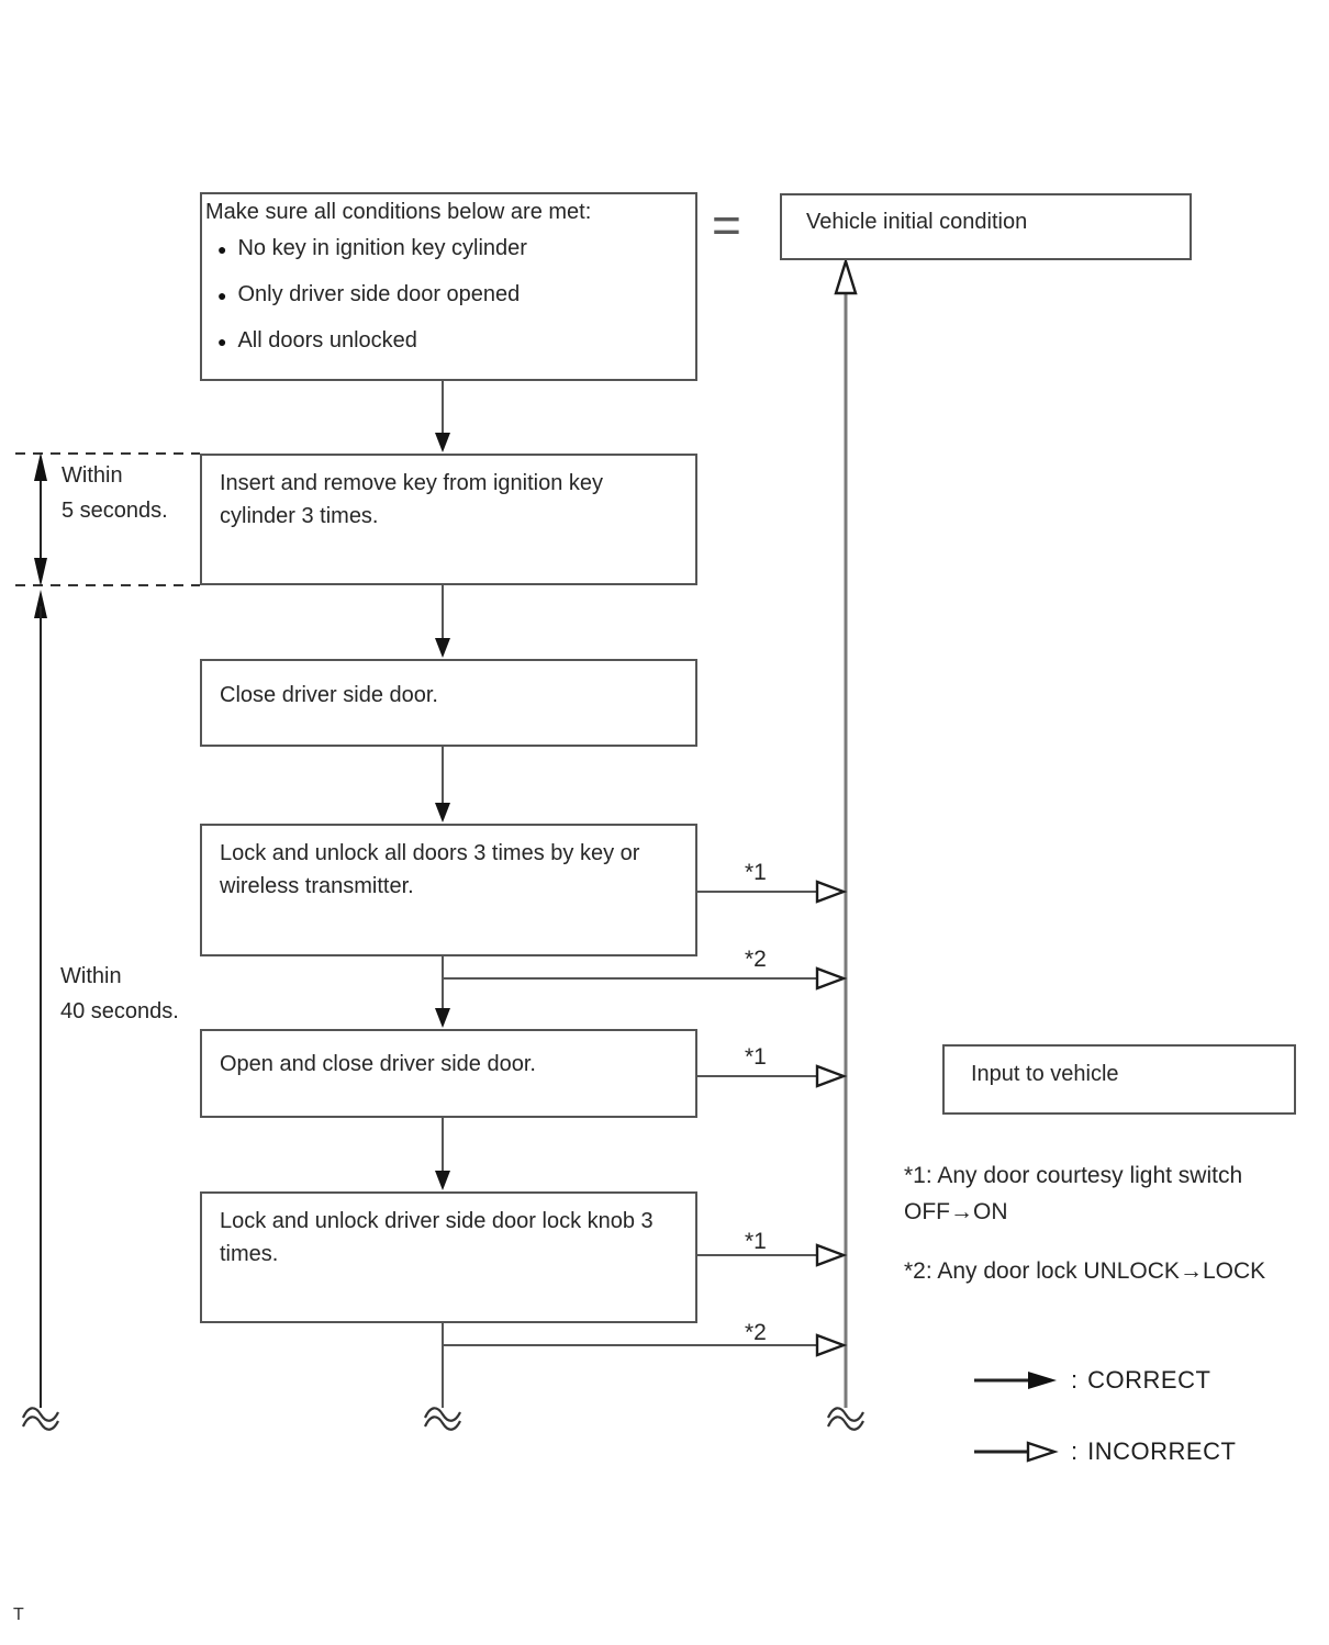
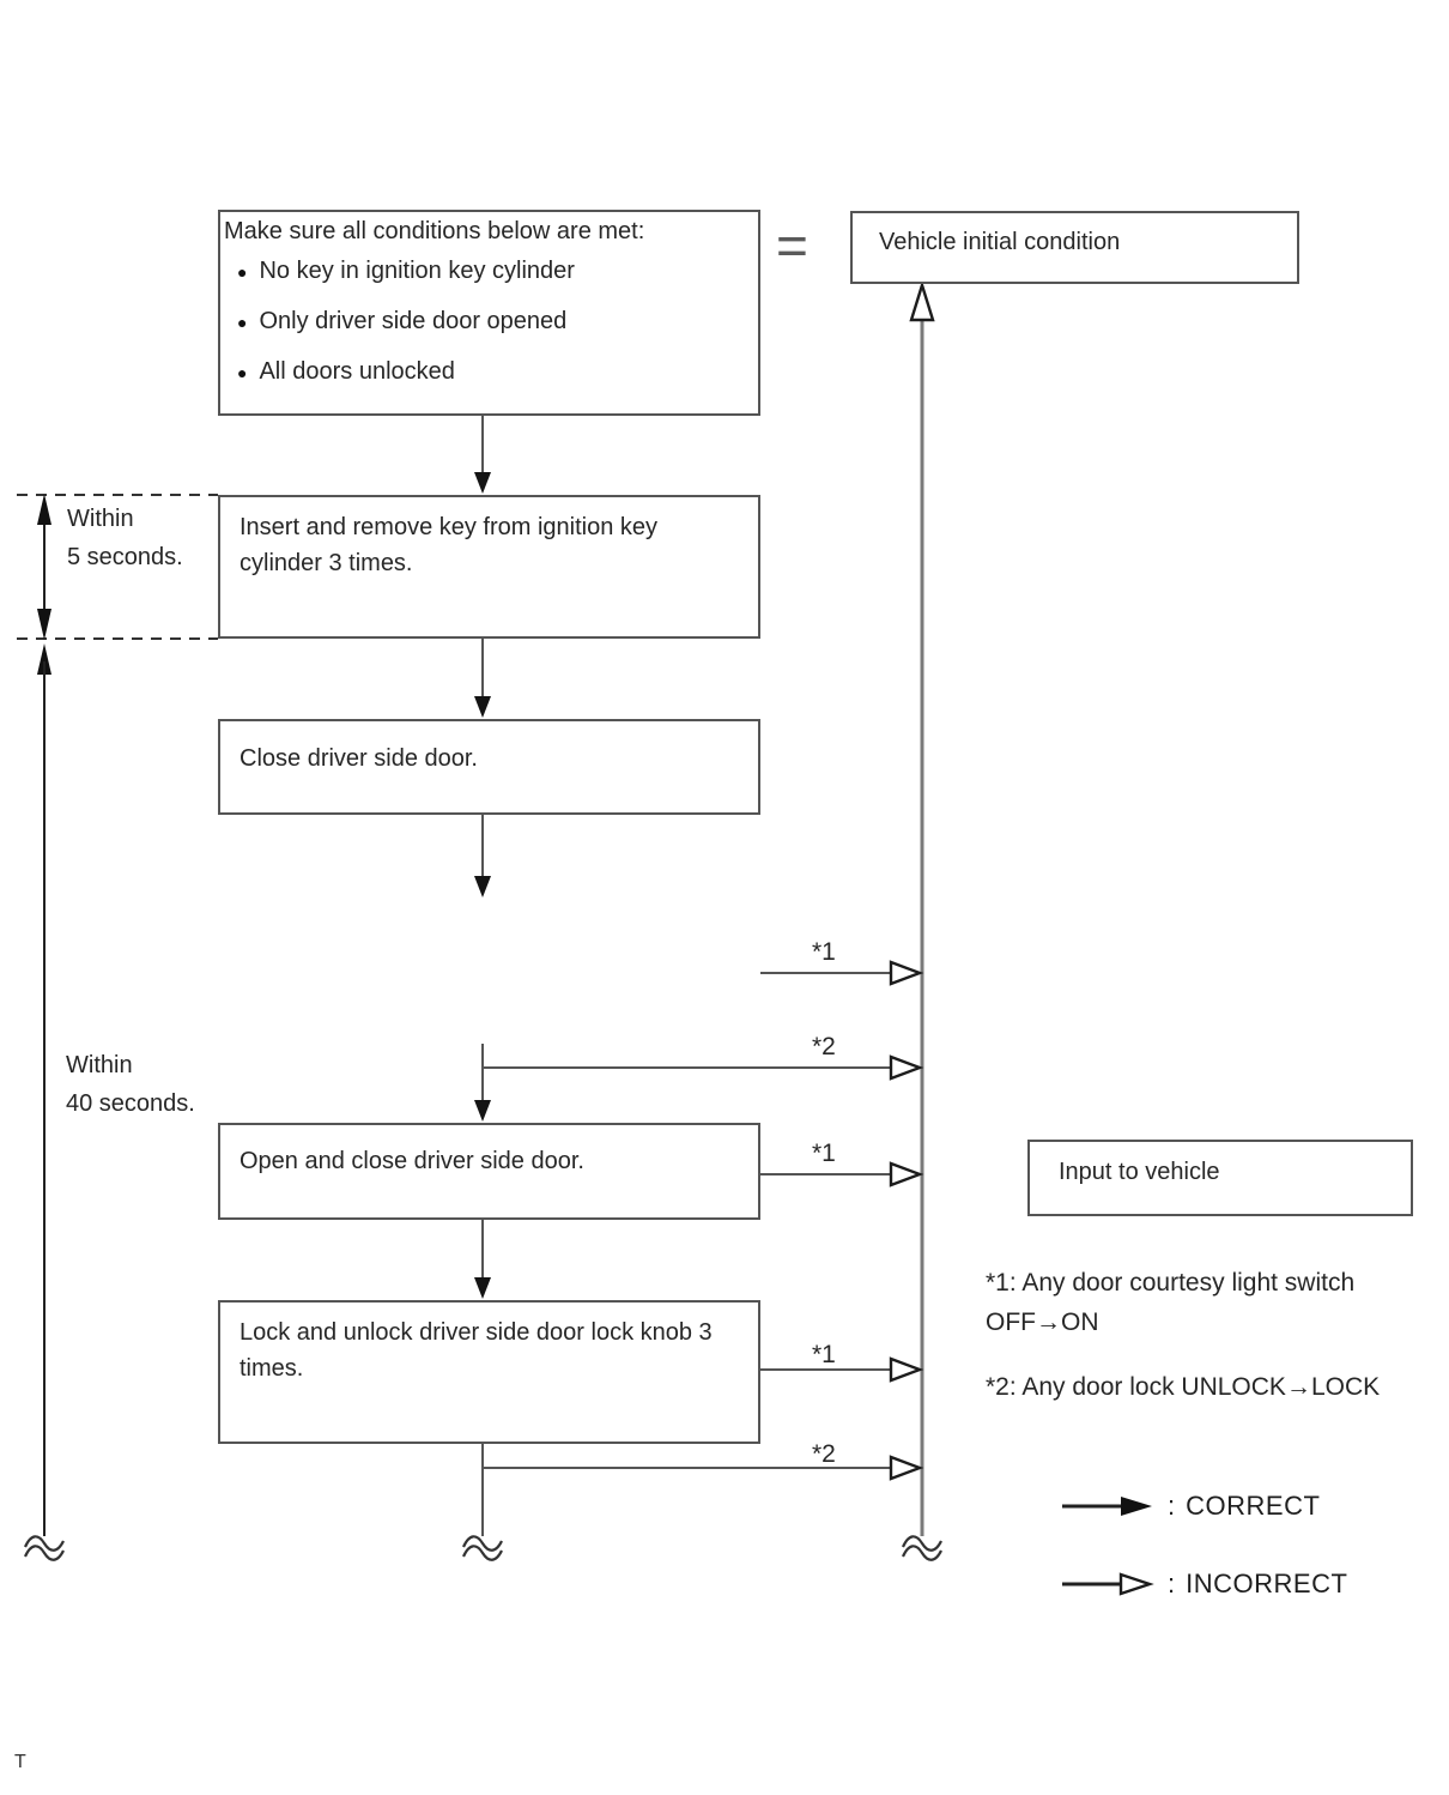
  Make sure all conditions below are met:
  ●
  No key in ignition key cylinder
  ●
  Only driver side door opened
  ●
  All doors unlocked
  =
  Vehicle initial condition
  Within
  5 seconds.
  Insert and remove key from ignition key cylinder 3 times.
  Close driver side door.
- Lock and unlock all doors 3 times by key or wireless transmitter.
  Within
  40 seconds.
  Open and close driver side door.
  Lock and unlock driver side door lock knob 3 times.
  *1
  *2
  *1
  *1
  *2
  Input to vehicle
  *1: Any door courtesy light switch OFF→ON
  *2: Any door lock UNLOCK→LOCK
  :
  CORRECT
  :
  INCORRECT
  T
